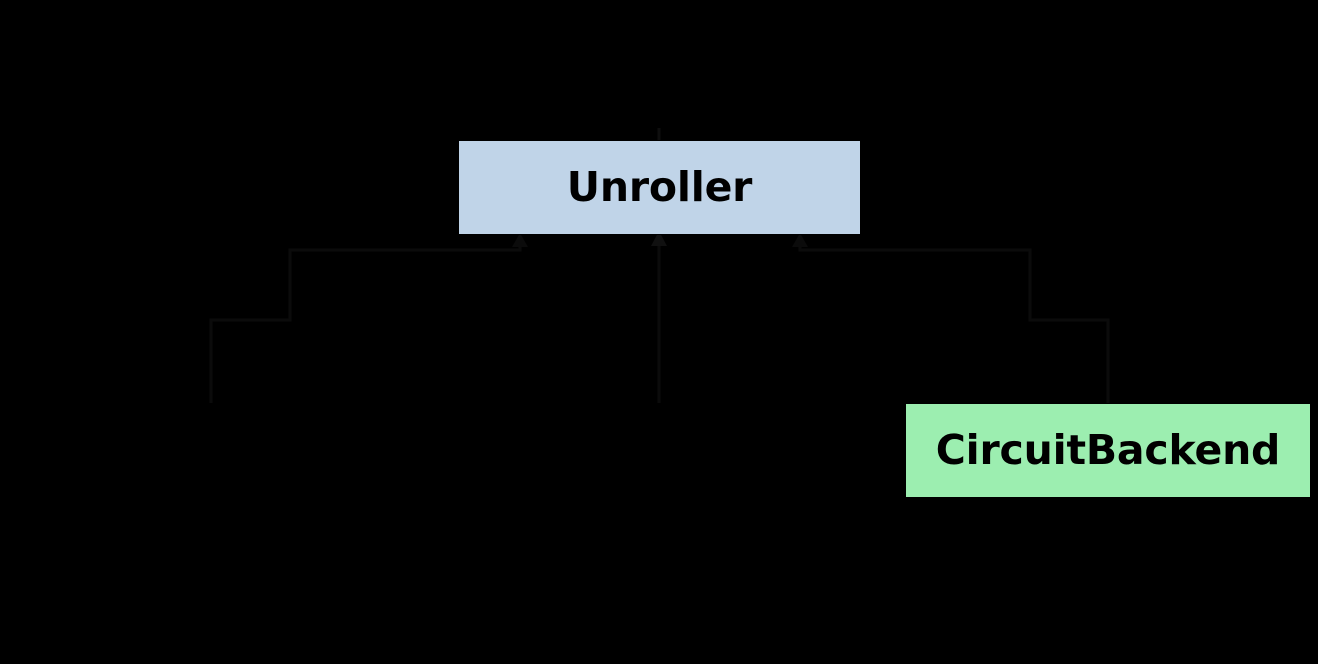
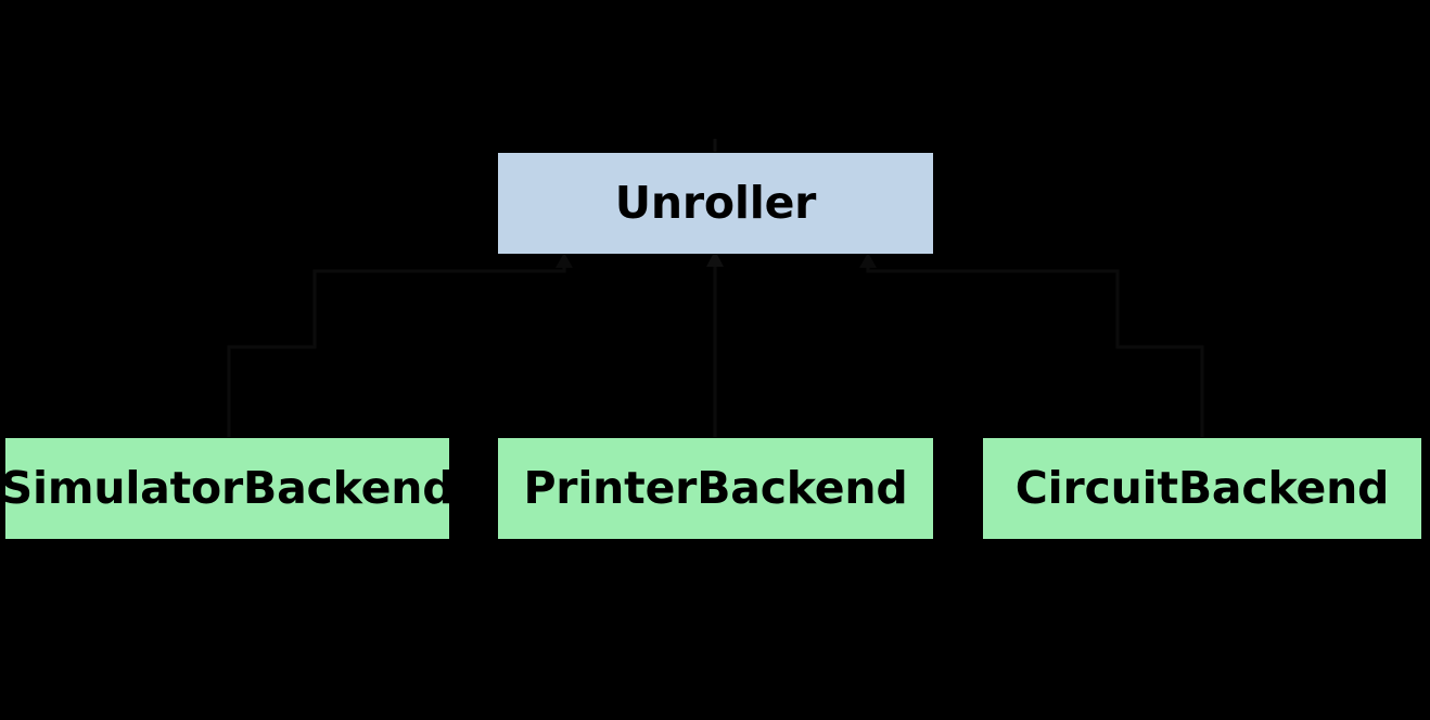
  Unroller
+ SimulatorBackend
+ PrinterBackend
  CircuitBackend
